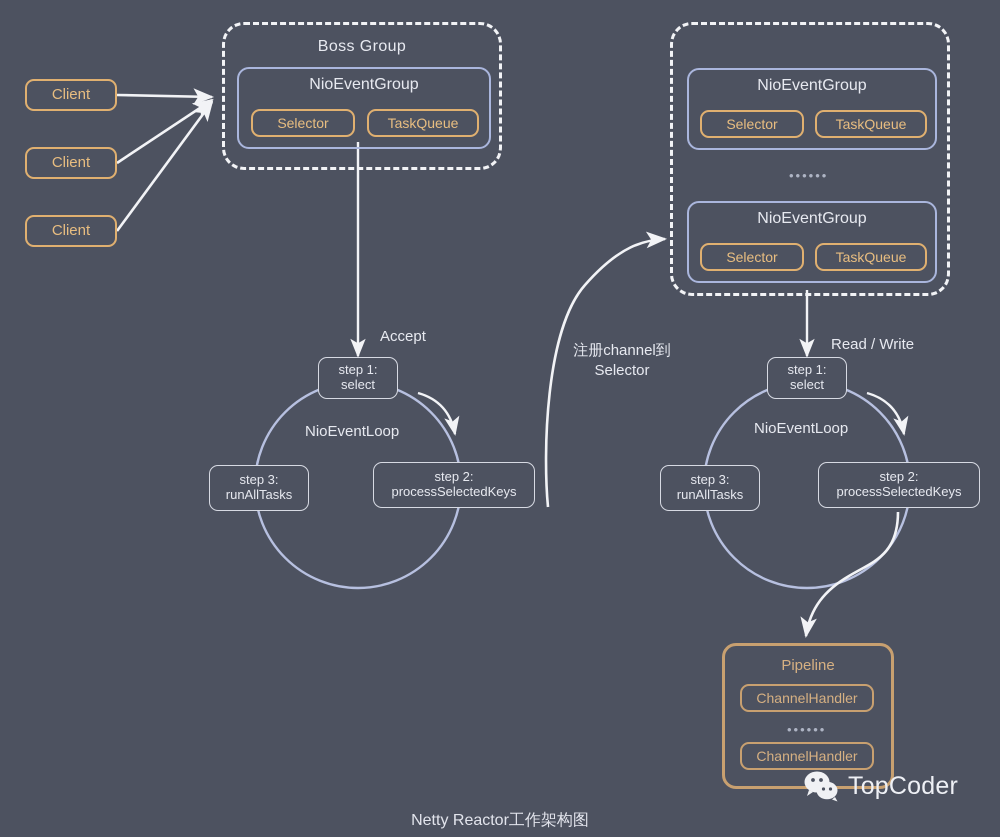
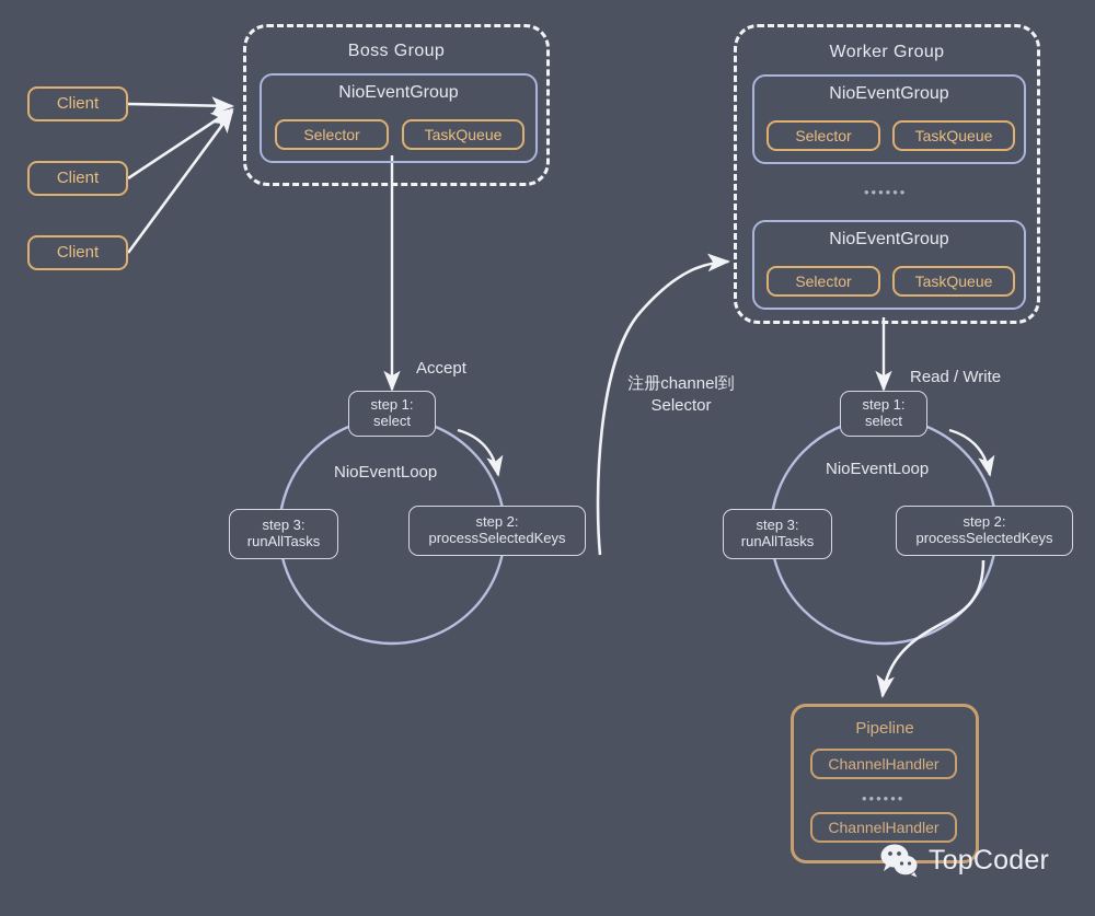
  Client
  Client
  Client
  Boss Group
  NioEventGroup
  Selector
  TaskQueue
+ Worker Group
  NioEventGroup
  Selector
  TaskQueue
  ••••••
  NioEventGroup
  Selector
  TaskQueue
  Accept
  step 1:
  select
  NioEventLoop
  step 2:
  processSelectedKeys
  step 3:
  runAllTasks
  注册channel到
  Selector
  Read / Write
  step 1:
  select
  NioEventLoop
  step 2:
  processSelectedKeys
  step 3:
  runAllTasks
  Pipeline
  ChannelHandler
  ••••••
  ChannelHandler
- Netty Reactor工作架构图
  TopCoder
